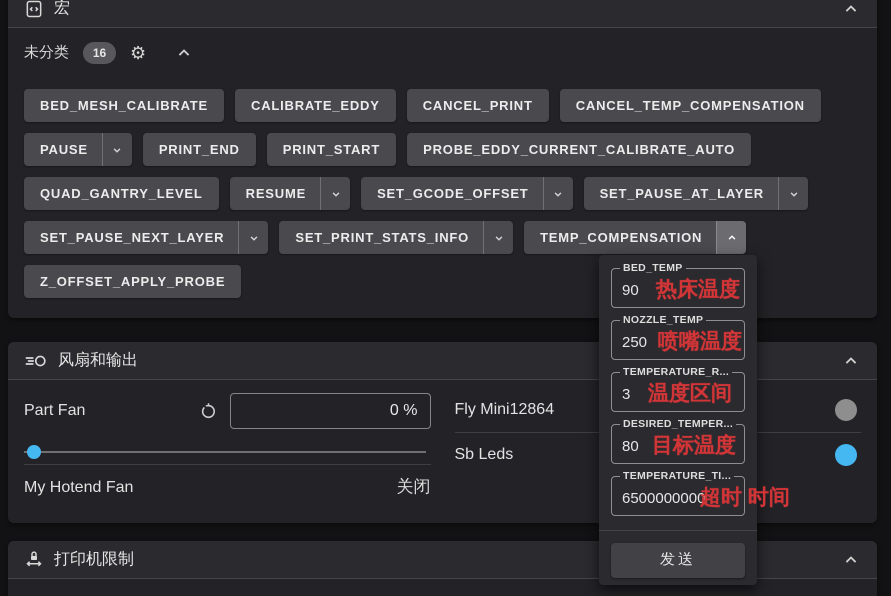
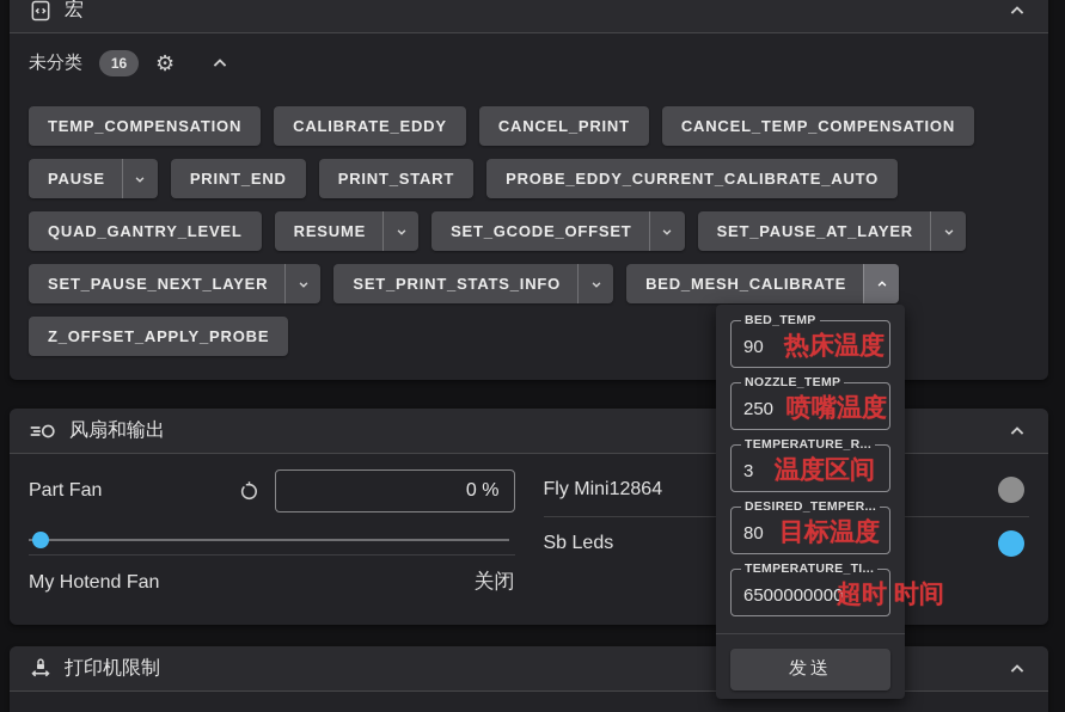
  宏
  未分类
  16
  ⚙
- BED_MESH_CALIBRATE
+ TEMP_COMPENSATION
  CALIBRATE_EDDY
  CANCEL_PRINT
  CANCEL_TEMP_COMPENSATION
  PAUSE
  PRINT_END
  PRINT_START
  PROBE_EDDY_CURRENT_CALIBRATE_AUTO
  QUAD_GANTRY_LEVEL
  RESUME
  SET_GCODE_OFFSET
  SET_PAUSE_AT_LAYER
  SET_PAUSE_NEXT_LAYER
  SET_PRINT_STATS_INFO
- TEMP_COMPENSATION
+ BED_MESH_CALIBRATE
  Z_OFFSET_APPLY_PROBE
  风扇和输出
  Part Fan
  0 %
  My Hotend Fan
  关闭
  Fly Mini12864
  Sb Leds
  打印机限制
  BED_TEMP
  90
  热床温度
  NOZZLE_TEMP
  250
  喷嘴温度
  TEMPERATURE_R...
  3
  温度区间
  DESIRED_TEMPER...
  80
  目标温度
  TEMPERATURE_TI...
  6500000000
  超时 时间
  发送
